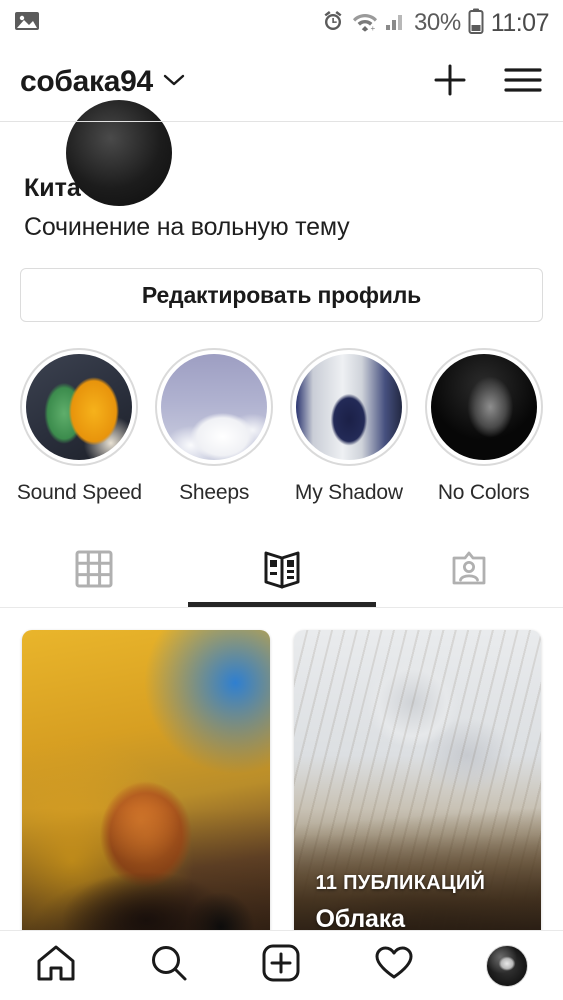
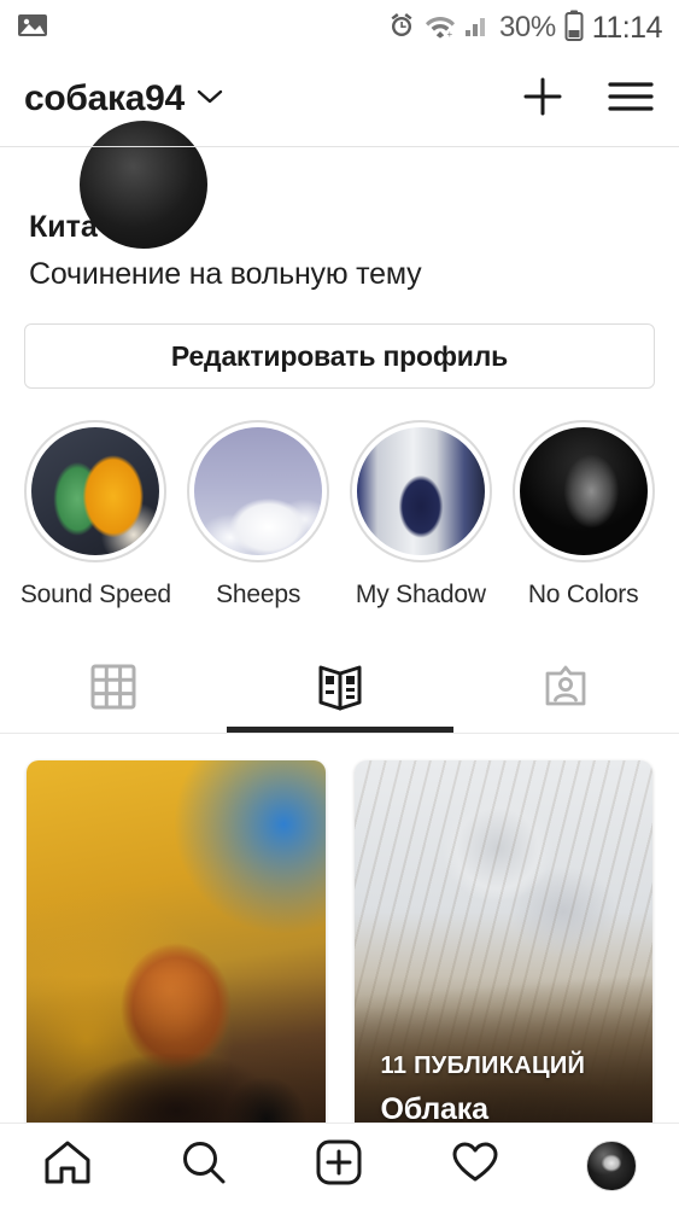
  +
  30%
- 11:07
+ 11:14
  собака94
  Кита
  Сочинение на вольную тему
  Редактировать профиль
  Sound Speed
  Sheeps
  My Shadow
  No Colors
  11 ПУБЛИКАЦИЙ
  Облака
